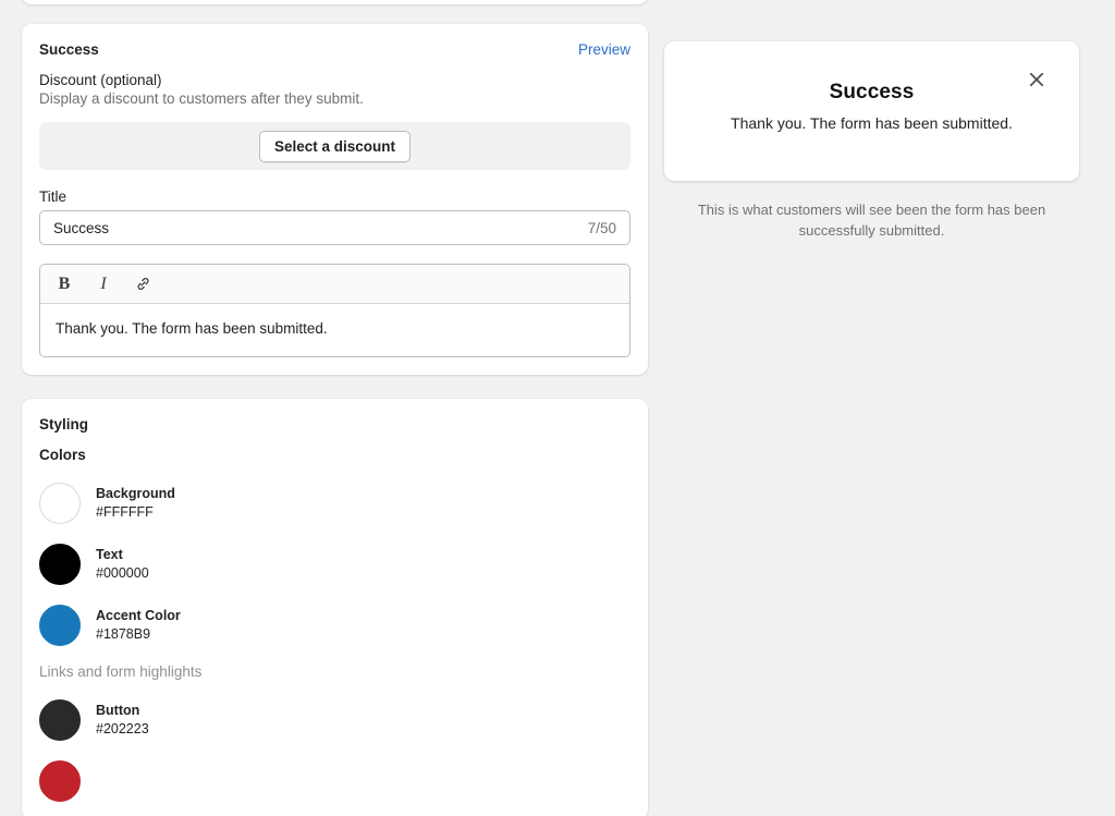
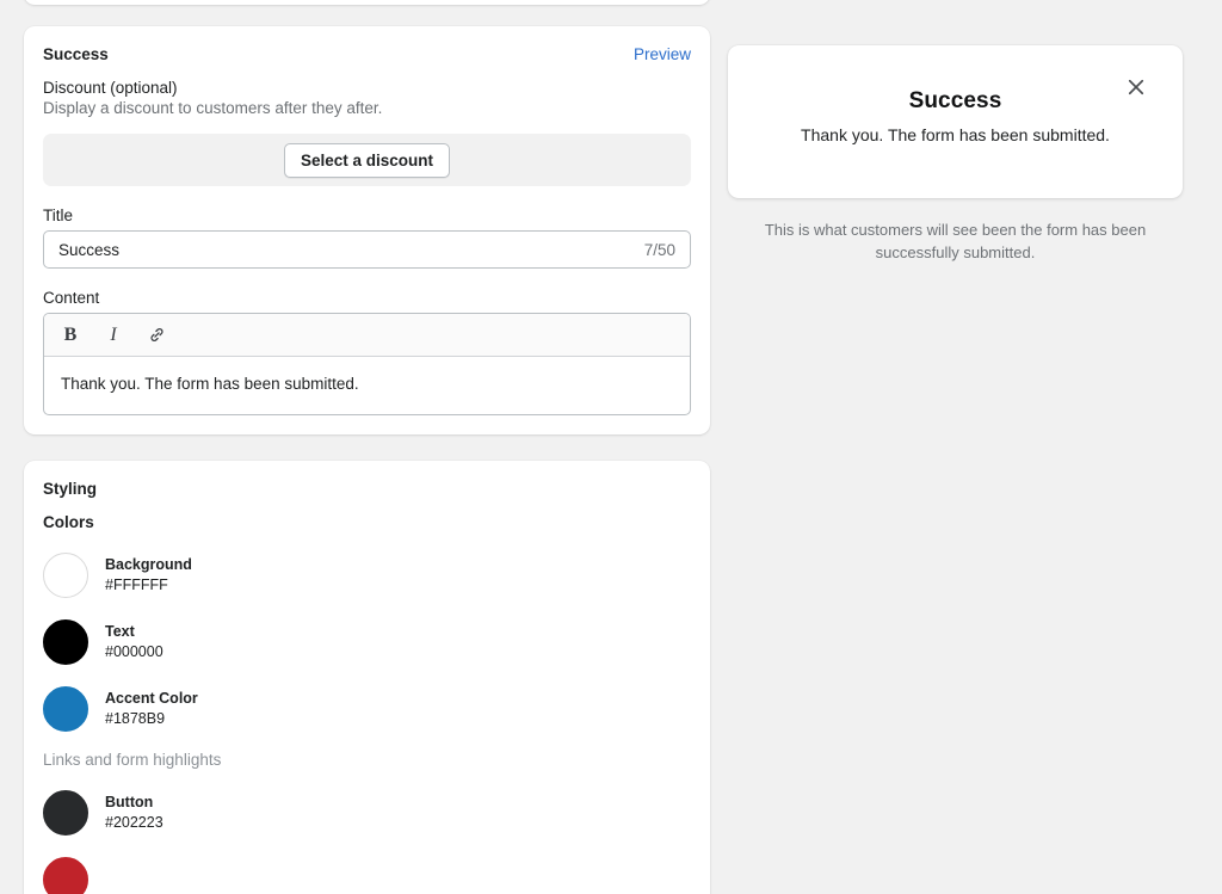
  Success
  Preview
  Discount (optional)
- Display a discount to customers after they submit.
+ Display a discount to customers after they after.
  Select a discount
  Title
  Success
  7/50
+ Content
  B
  I
  Thank you. The form has been submitted.
  Styling
  Colors
  Background
  #FFFFFF
  Text
  #000000
  Accent Color
  #1878B9
  Links and form highlights
  Button
  #202223
  Success
  Thank you. The form has been submitted.
  This is what customers will see been the form has been successfully submitted.
